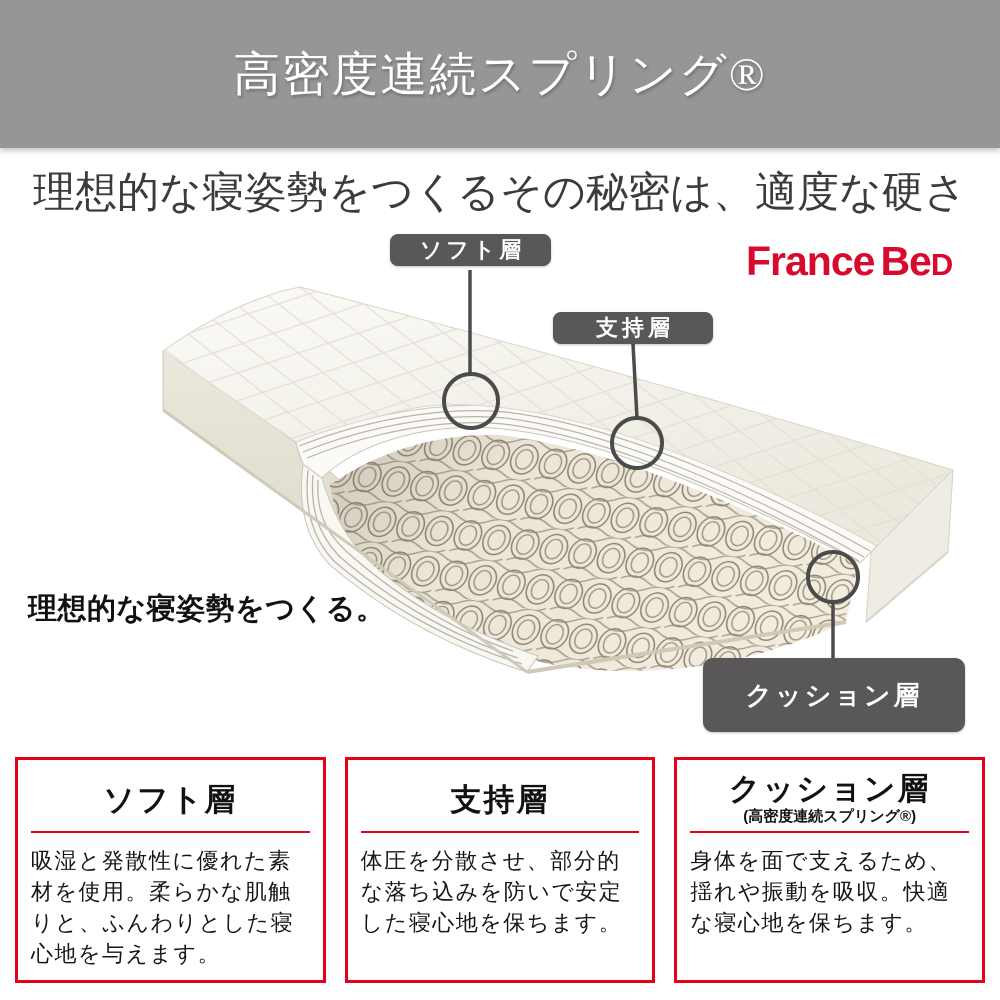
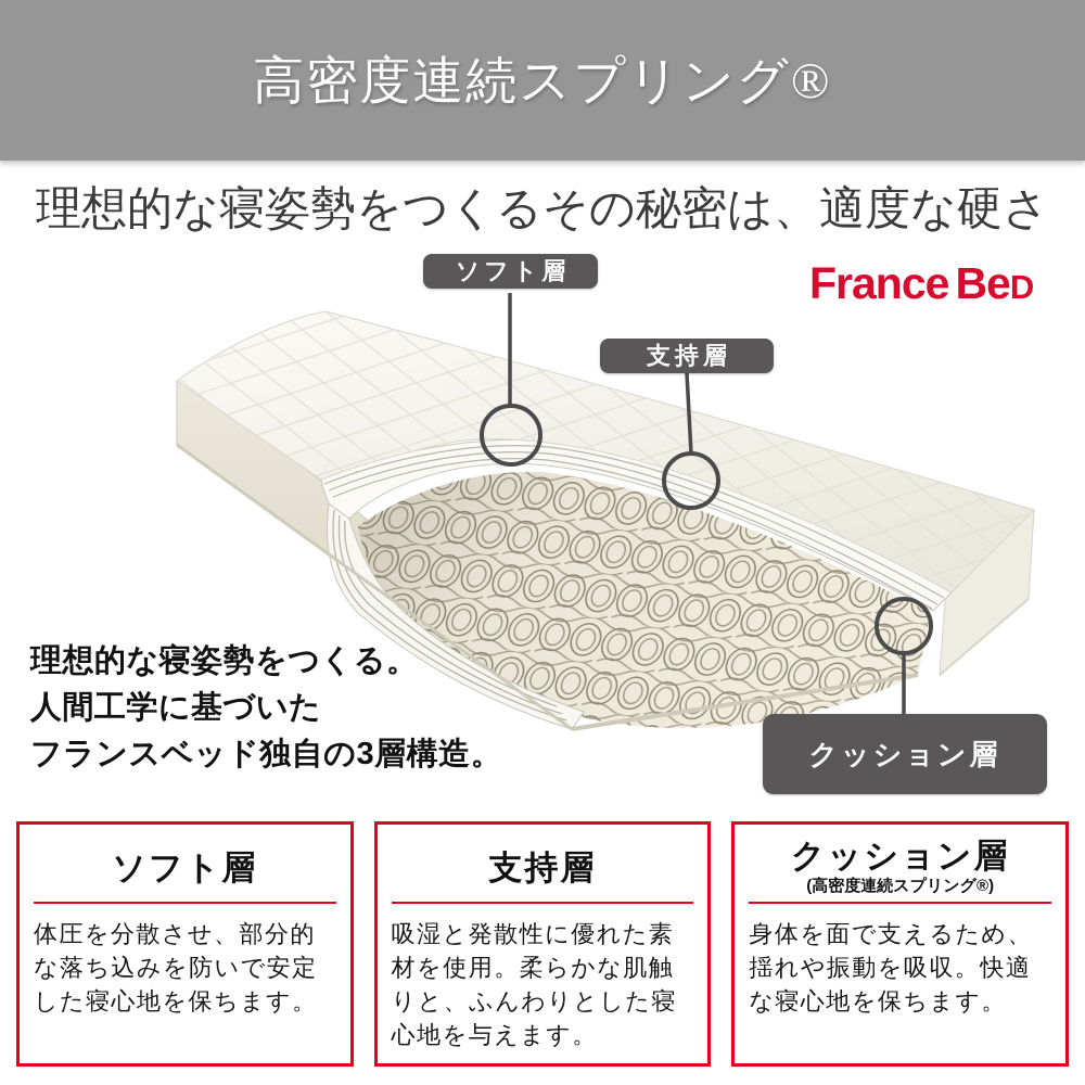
  高密度連続スプリング®
  理想的な寝姿勢をつくるその秘密は、適度な硬さ
  ソフト層
  支持層
  クッション層
  France BeD
  理想的な寝姿勢をつくる。
+ 人間工学に基づいた
+ フランスベッド独自の3層構造。
  ソフト層
- 吸湿と発散性に優れた素材を使用。柔らかな肌触りと、ふんわりとした寝心地を与えます。
+ 体圧を分散させ、部分的な落ち込みを防いで安定した寝心地を保ちます。
  支持層
- 体圧を分散させ、部分的な落ち込みを防いで安定した寝心地を保ちます。
+ 吸湿と発散性に優れた素材を使用。柔らかな肌触りと、ふんわりとした寝心地を与えます。
  クッション層
  (高密度連続スプリング®)
  身体を面で支えるため、揺れや振動を吸収。快適な寝心地を保ちます。
